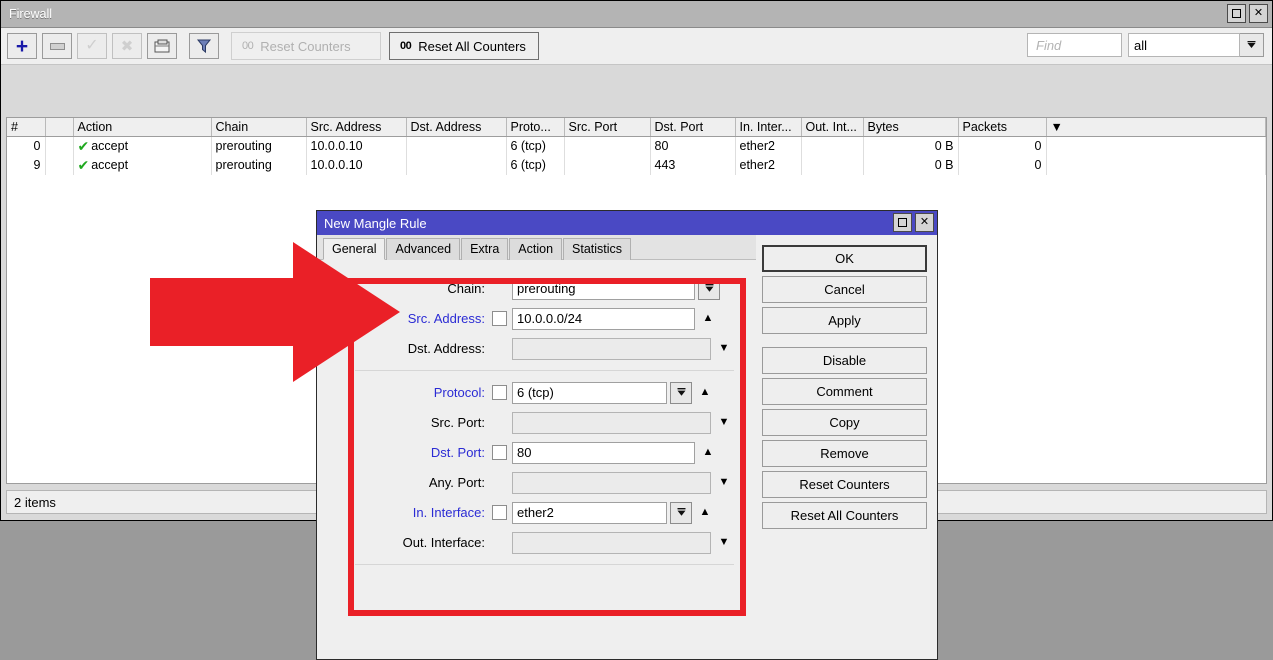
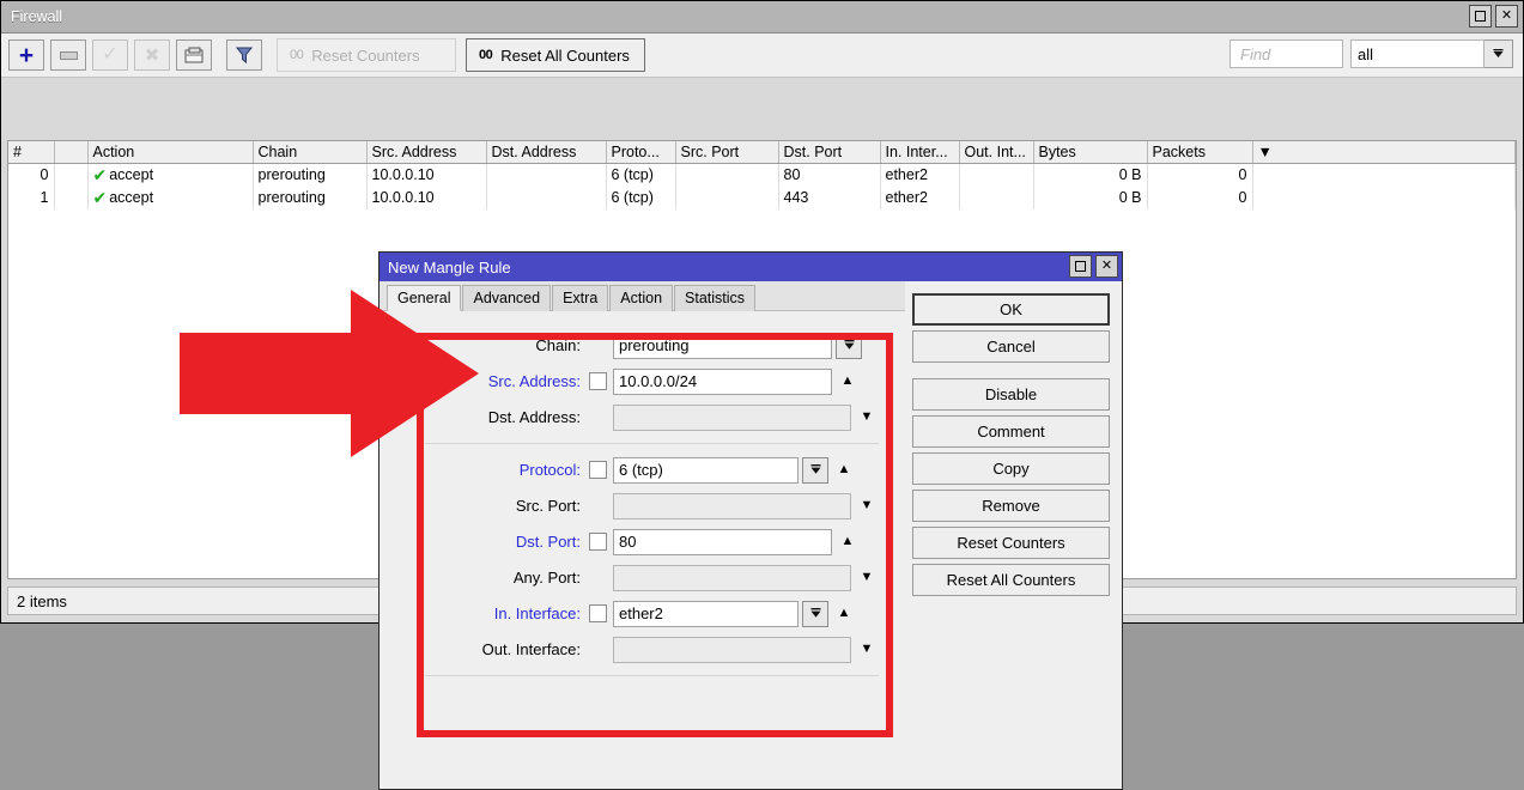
  Firewall
  ✕
  +
  ✓
  ✖
  00
  Reset Counters
  00
  Reset All Counters
  Find
  all
  #		Action	Chain	Src. Address	Dst. Address	Proto...	Src. Port	Dst. Port	In. Inter...	Out. Int...	Bytes	Packets	▼
  0		✔ accept	prerouting	10.0.0.10		6 (tcp)		80	ether2		0 B	0
- 9		✔ accept	prerouting	10.0.0.10		6 (tcp)		443	ether2		0 B	0
+ 1		✔ accept	prerouting	10.0.0.10		6 (tcp)		443	ether2		0 B	0
  2 items
  New Mangle Rule
  ✕
  General
  Advanced
  Extra
  Action
  Statistics
  Chain:
  prerouting
  Src. Address:
  10.0.0.0/24
  ▲
  Dst. Address:
  ▼
  Protocol:
  6 (tcp)
  ▲
  Src. Port:
  ▼
  Dst. Port:
  80
  ▲
  Any. Port:
  ▼
  In. Interface:
  ether2
  ▲
  Out. Interface:
  ▼
  OK
  Cancel
- Apply
  Disable
  Comment
  Copy
  Remove
  Reset Counters
  Reset All Counters
